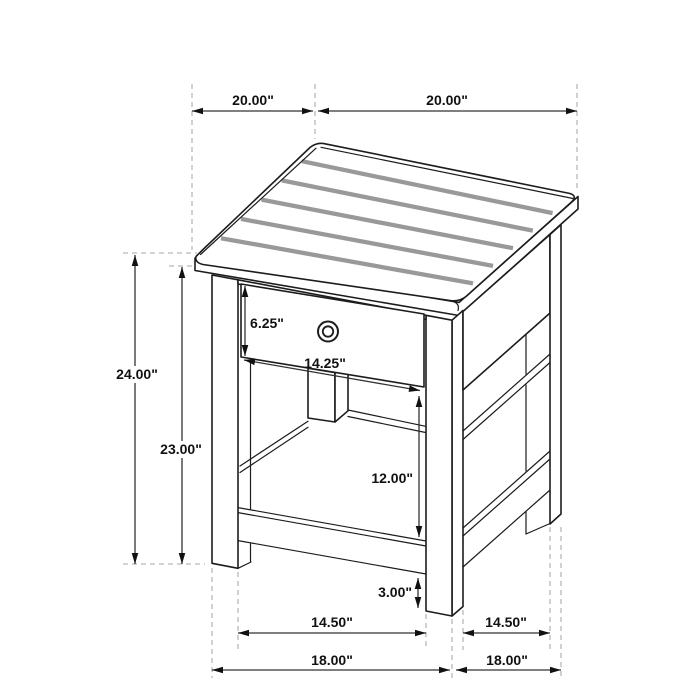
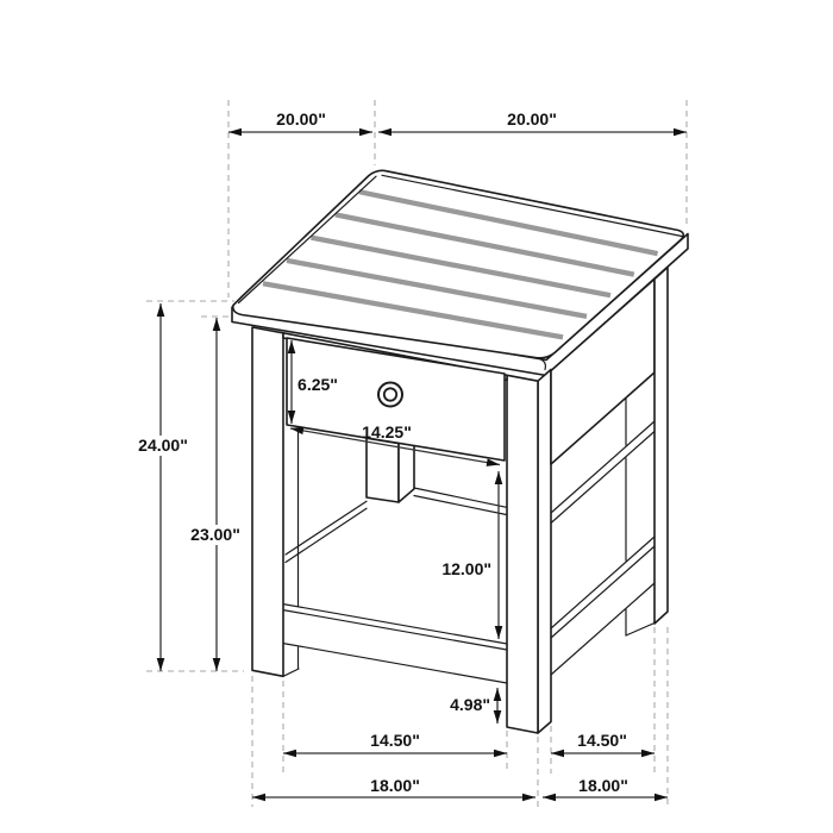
  20.00"
  20.00"
  24.00"
  23.00"
  6.25"
  14.25"
  12.00"
- 3.00"
+ 4.98"
  14.50"
  14.50"
  18.00"
  18.00"
